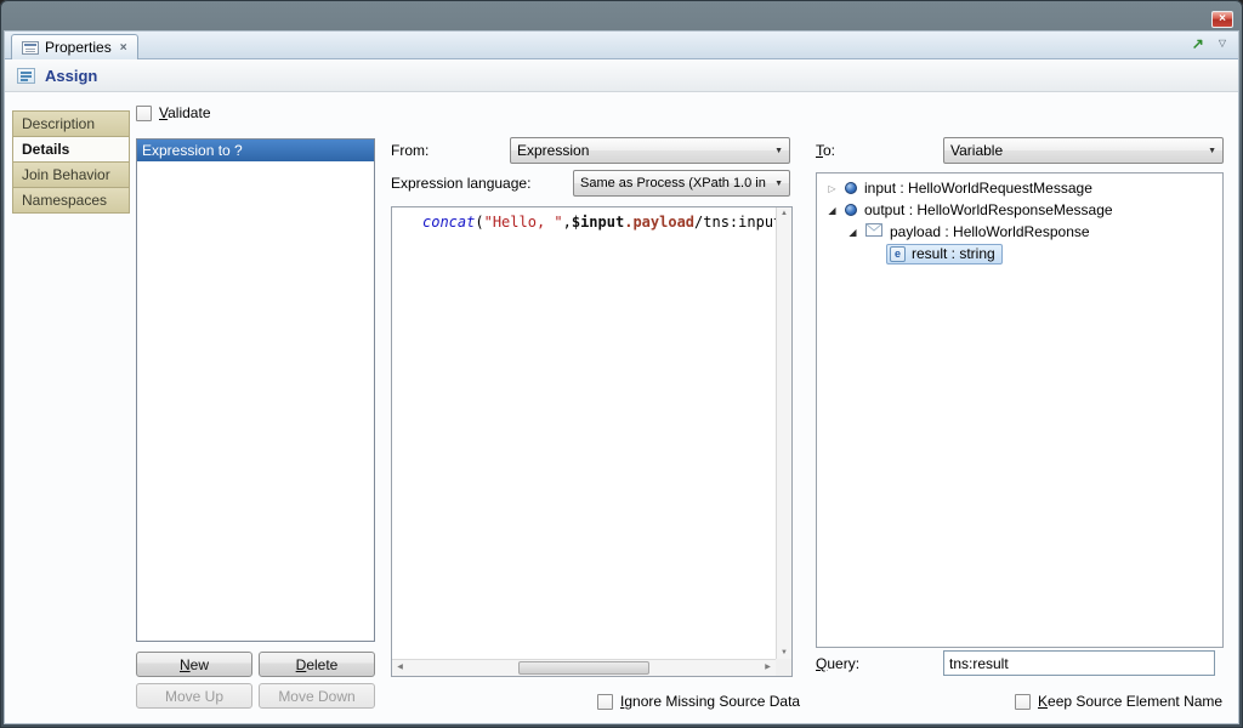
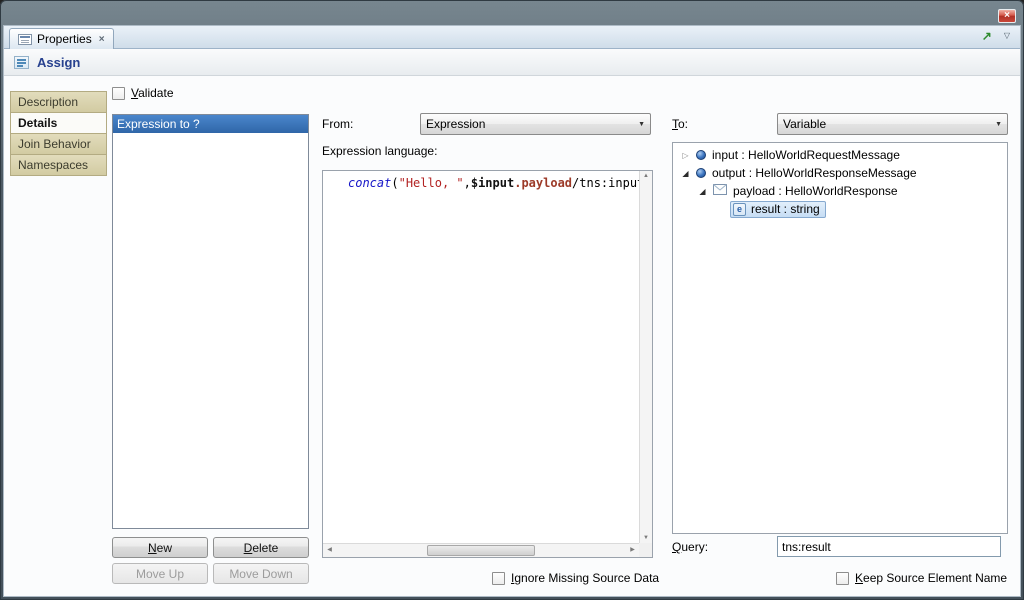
  ×
  Properties
  ×
  ↗
  ▽
  Assign
  Description
  Details
  Join Behavior
  Namespaces
  Validate
  Expression to ?
  New
  Delete
  Move Up
  Move Down
  From:
  Expression
  Expression language:
- Same as Process (XPath 1.0 in
  concat("Hello, ",$input.payload/tns:inpu
  Ignore Missing Source Data
  To:
  Variable
  ▷
  input : HelloWorldRequestMessage
  ◢
  output : HelloWorldResponseMessage
  ◢
  payload : HelloWorldResponse
  e
  result : string
  Query:
  tns:result
  Keep Source Element Name
